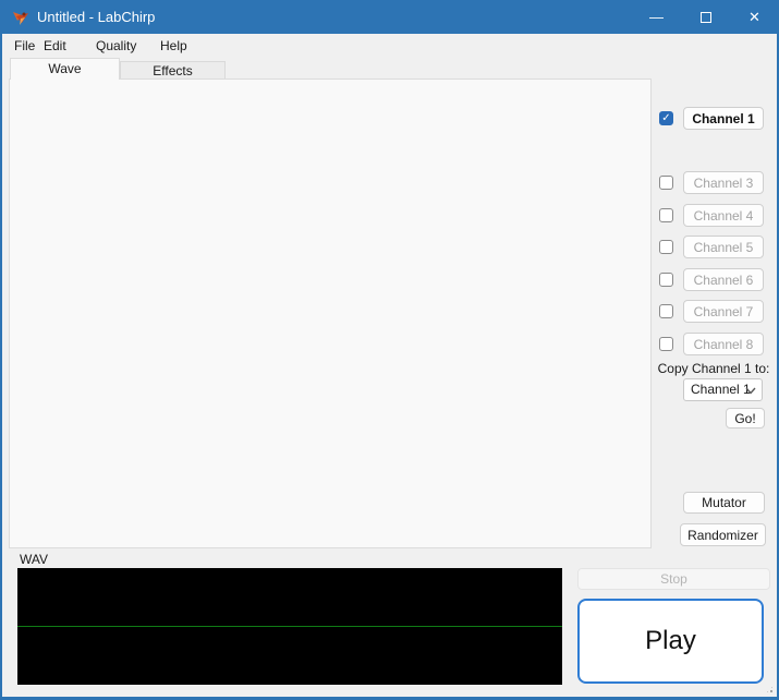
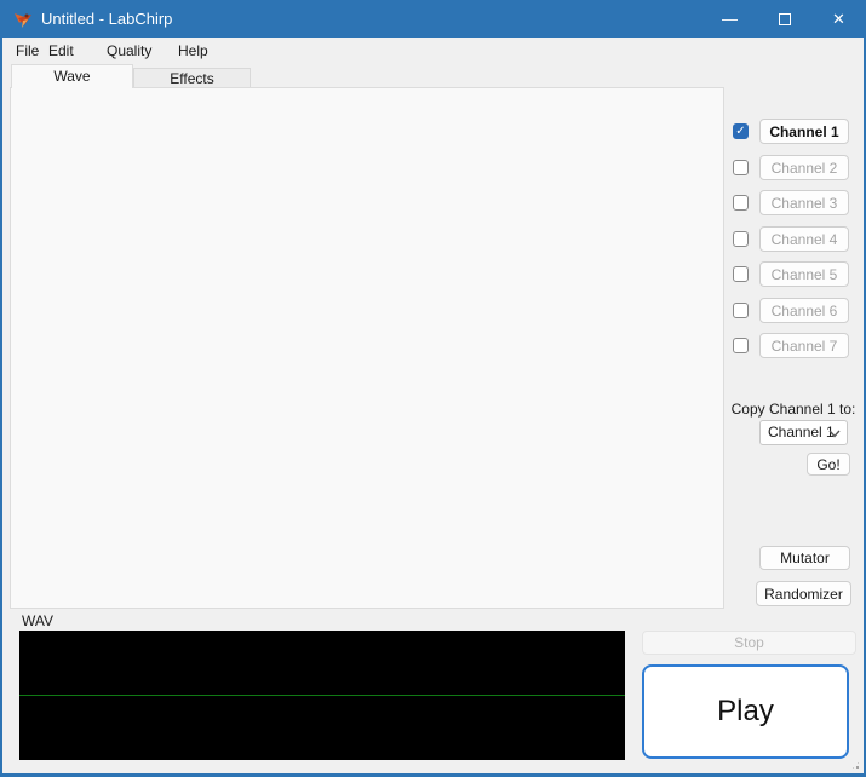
  Untitled - LabChirp
  —
  ✕
  File
  Edit
  Quality
  Help
  Wave
  Effects
  WAV
  ✓
  Channel 1
+ Channel 2
  Channel 3
  Channel 4
  Channel 5
  Channel 6
  Channel 7
- Channel 8
  Copy Channel 1 to:
  Channel
  Go!
  Mutator
  Randomizer
  Stop
  Play
